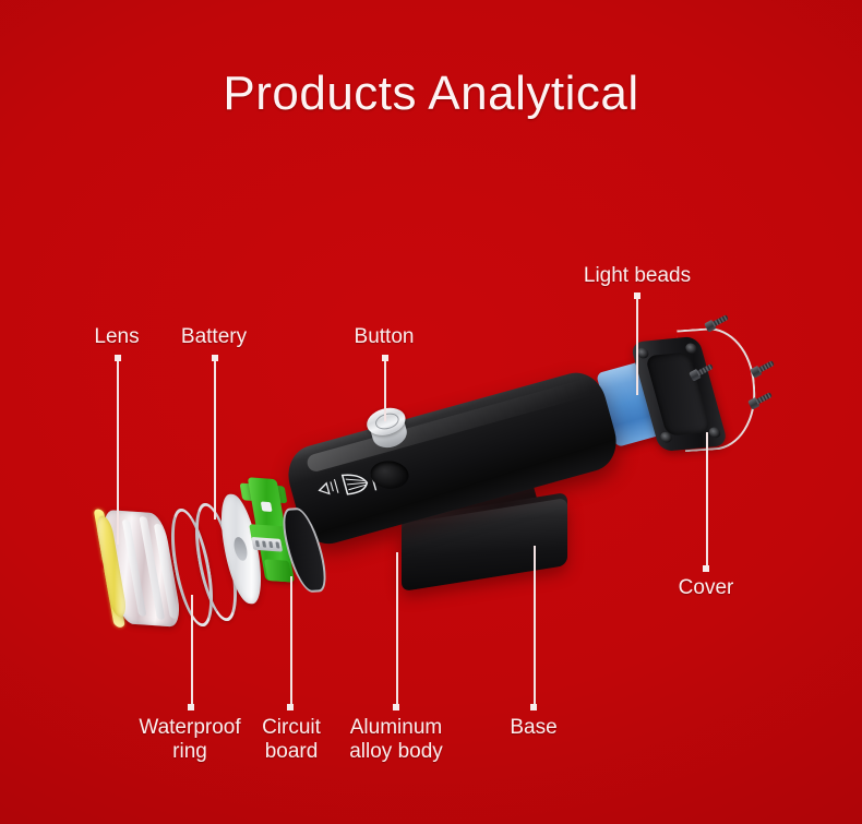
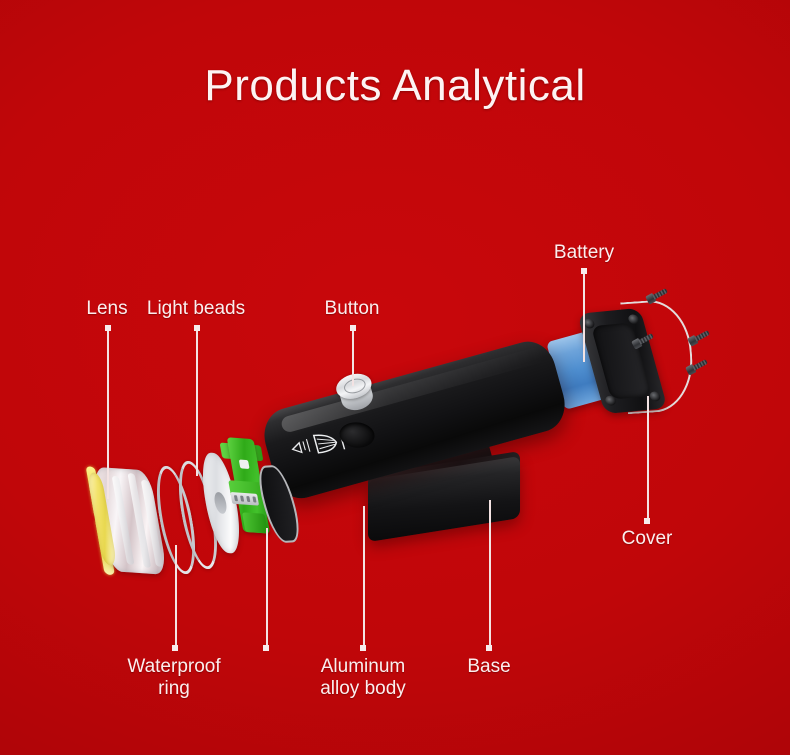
  Products Analytical
  Lens
- Battery
+ Light beads
  Button
- Light beads
+ Battery
  Cover
  Base
  Aluminum
  alloy body
- Circuit
- board
  Waterproof
  ring
